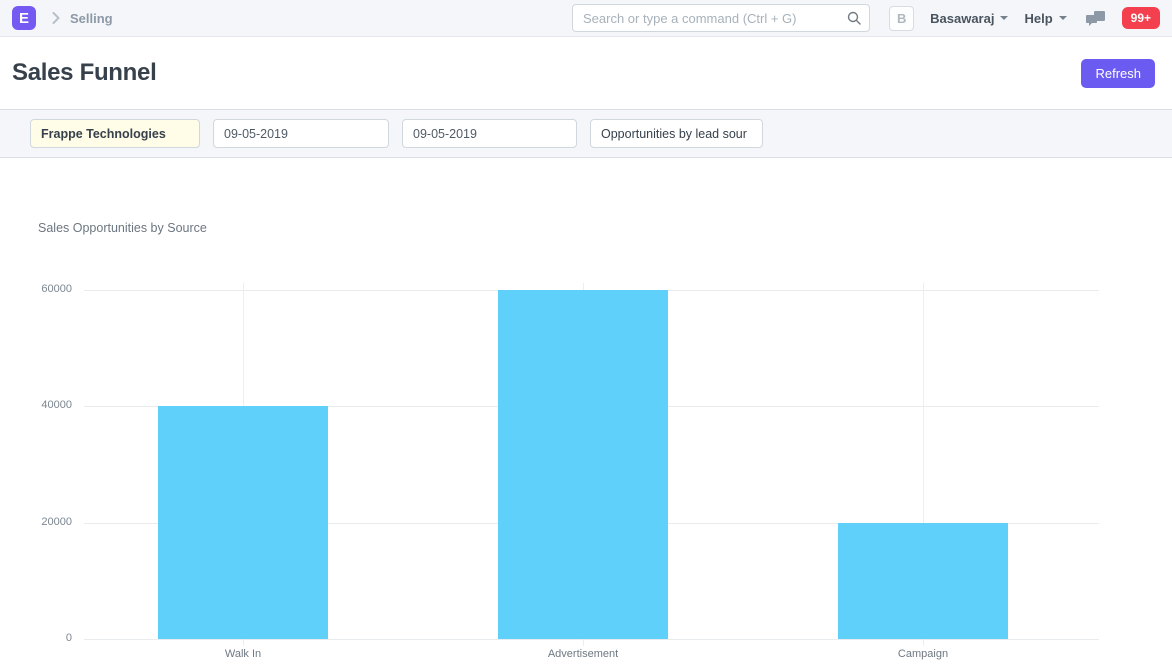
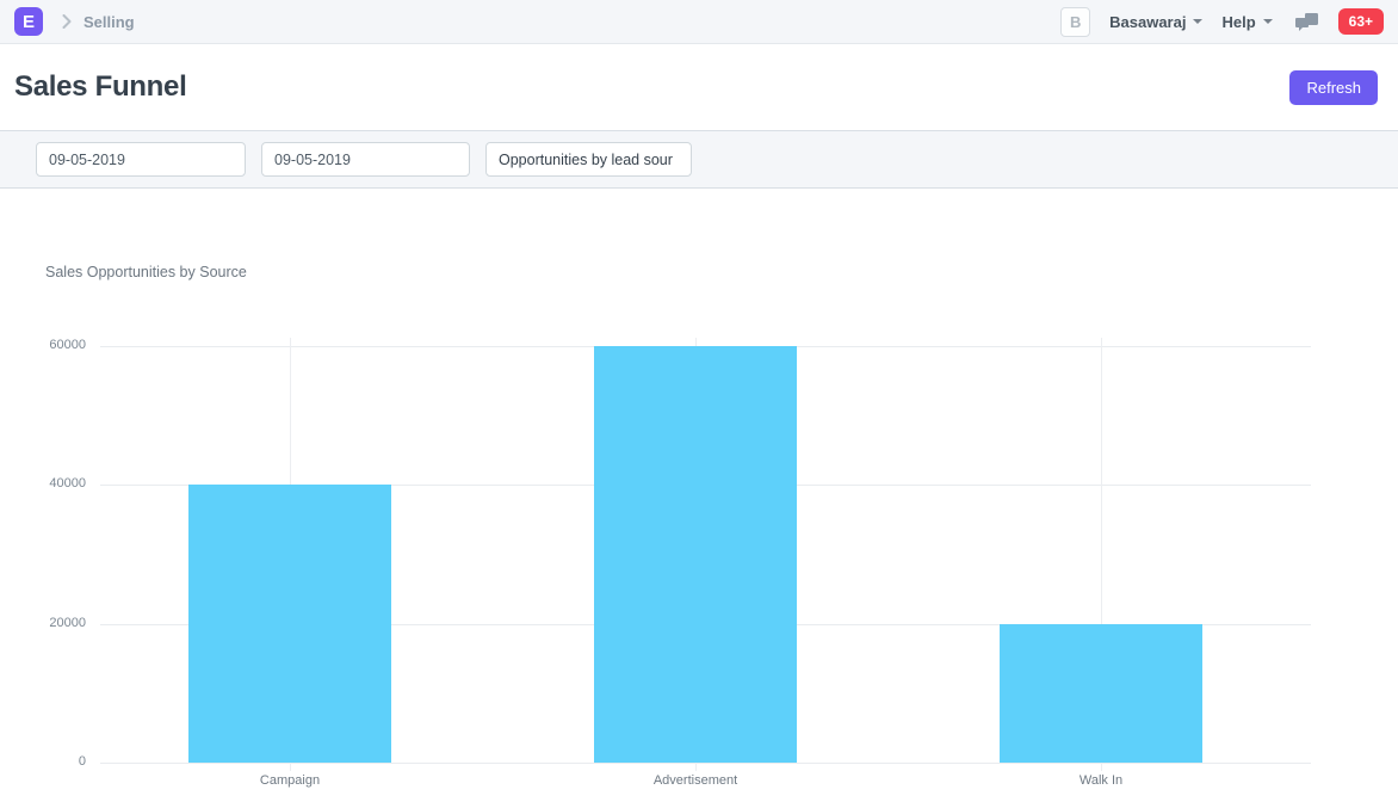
  E
  Selling
- Search or type a command (Ctrl + G)
  B
  Basawaraj
  Help
- 99+
+ 63+
  Sales Funnel
  Refresh
- Frappe Technologies
  09-05-2019
  09-05-2019
  Opportunities by lead sour
  Sales Opportunities by Source
  0
  20000
  40000
  60000
- Walk In
+ Campaign
  Advertisement
- Campaign
+ Walk In
